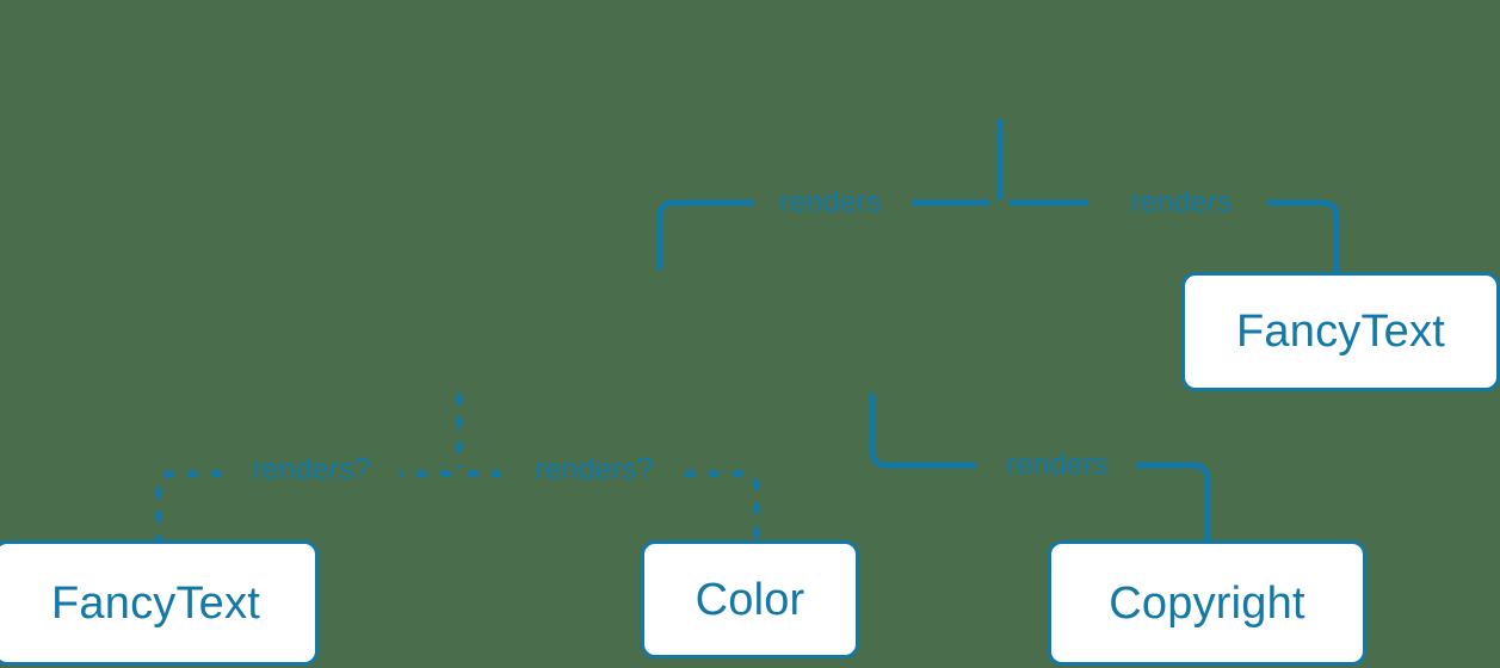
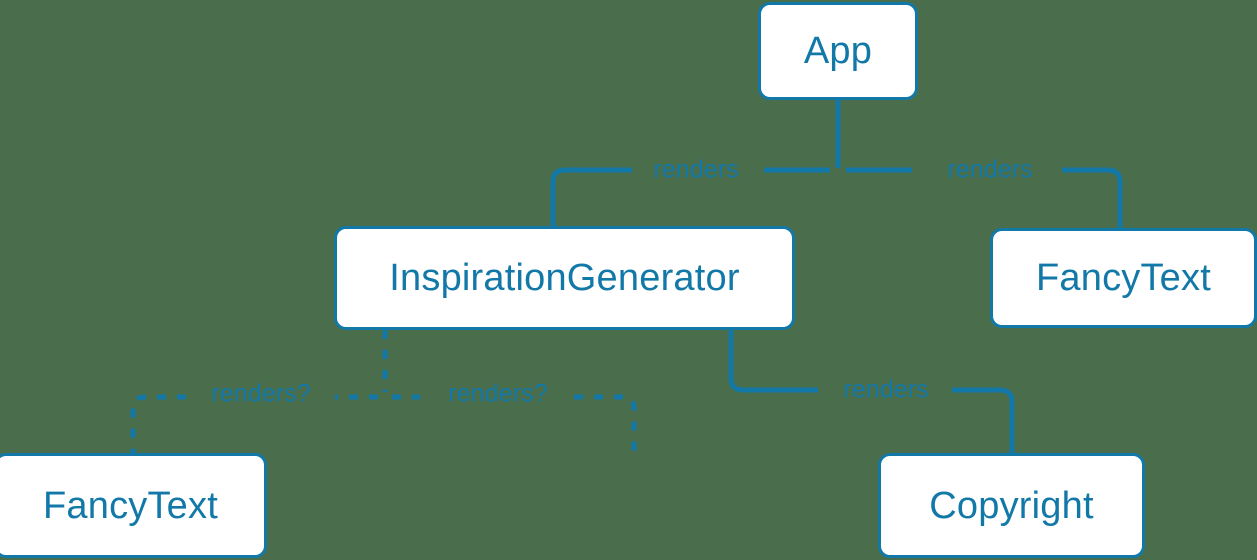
  renders
  renders
  renders?
  renders?
  renders
+ App
+ InspirationGenerator
  FancyText
  FancyText
- Color
  Copyright
